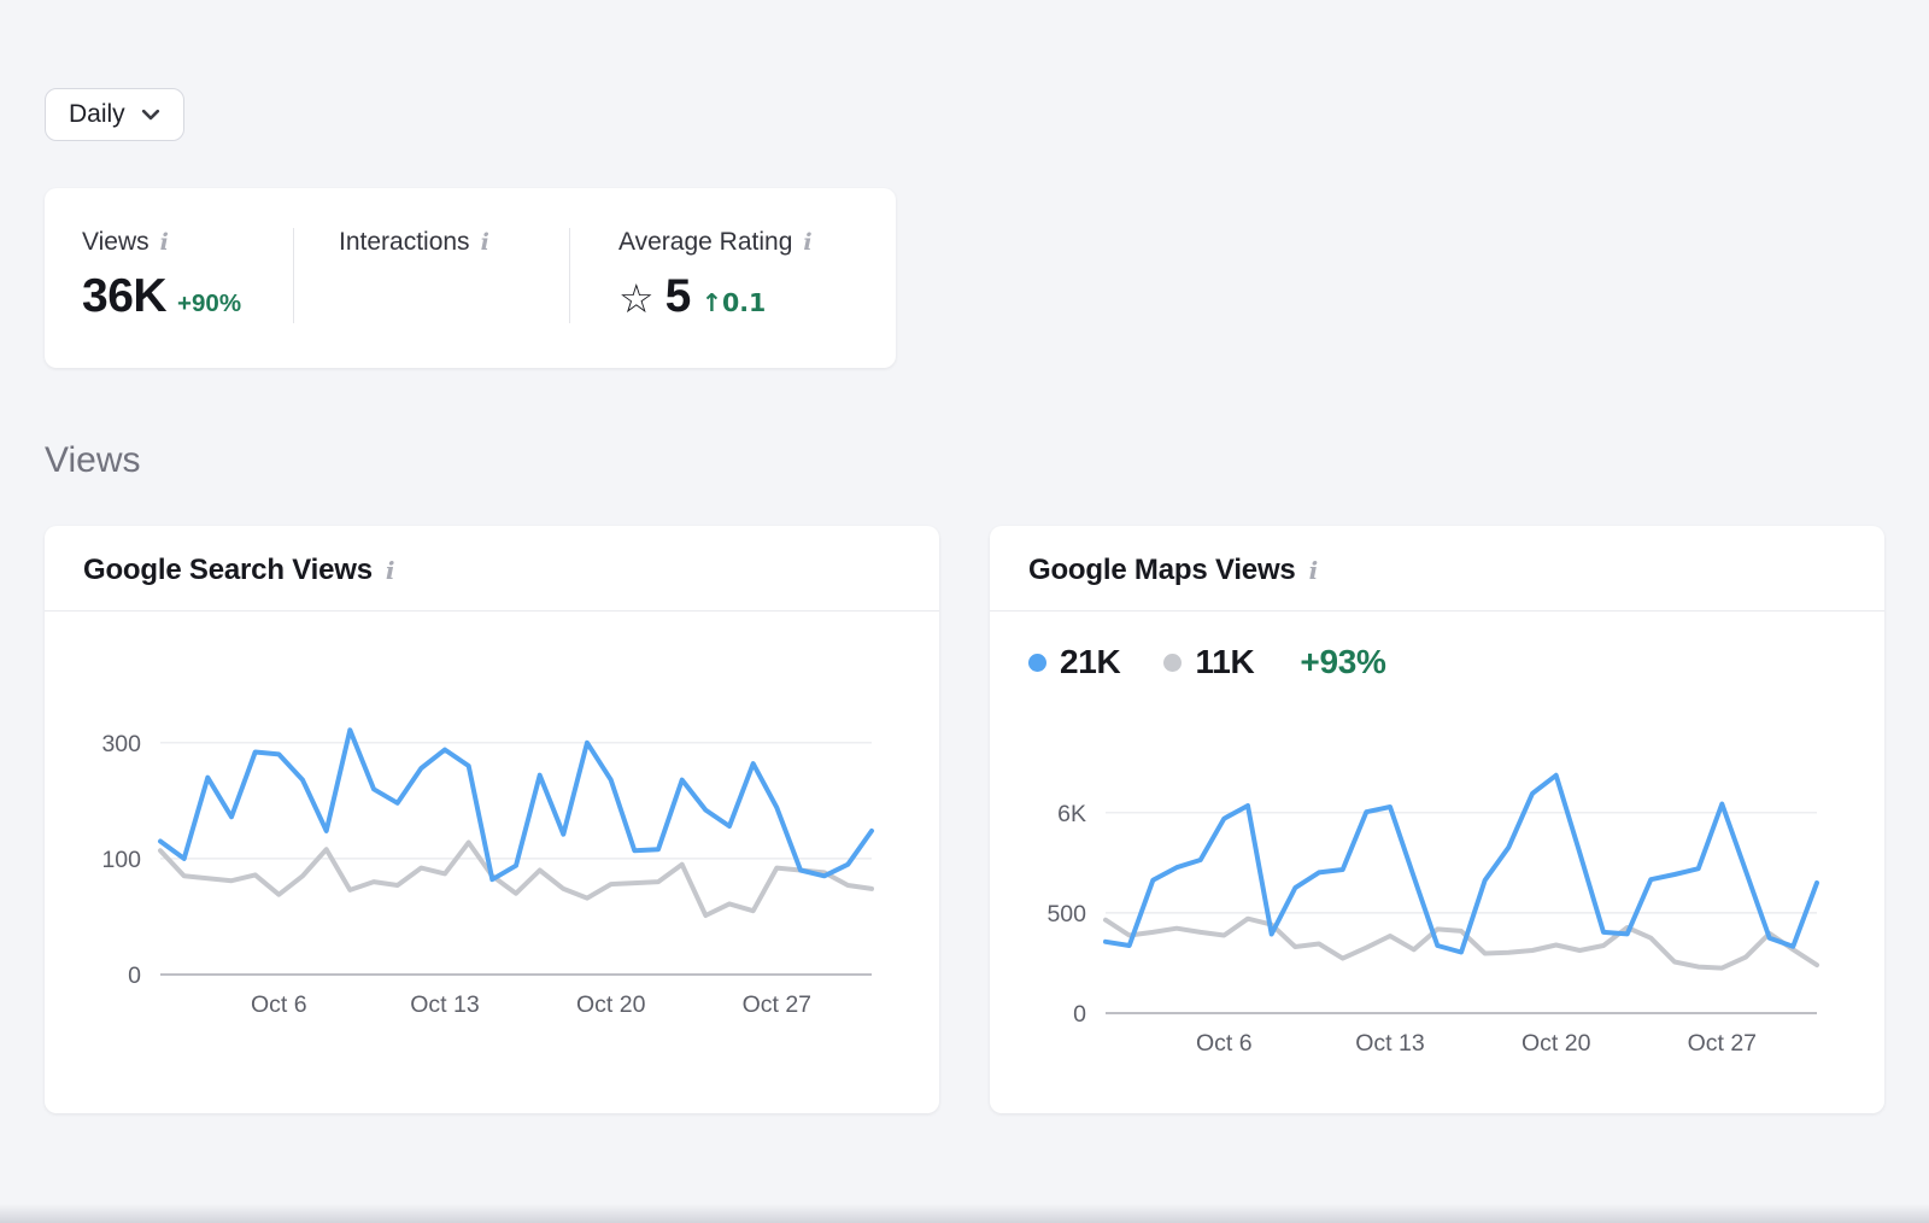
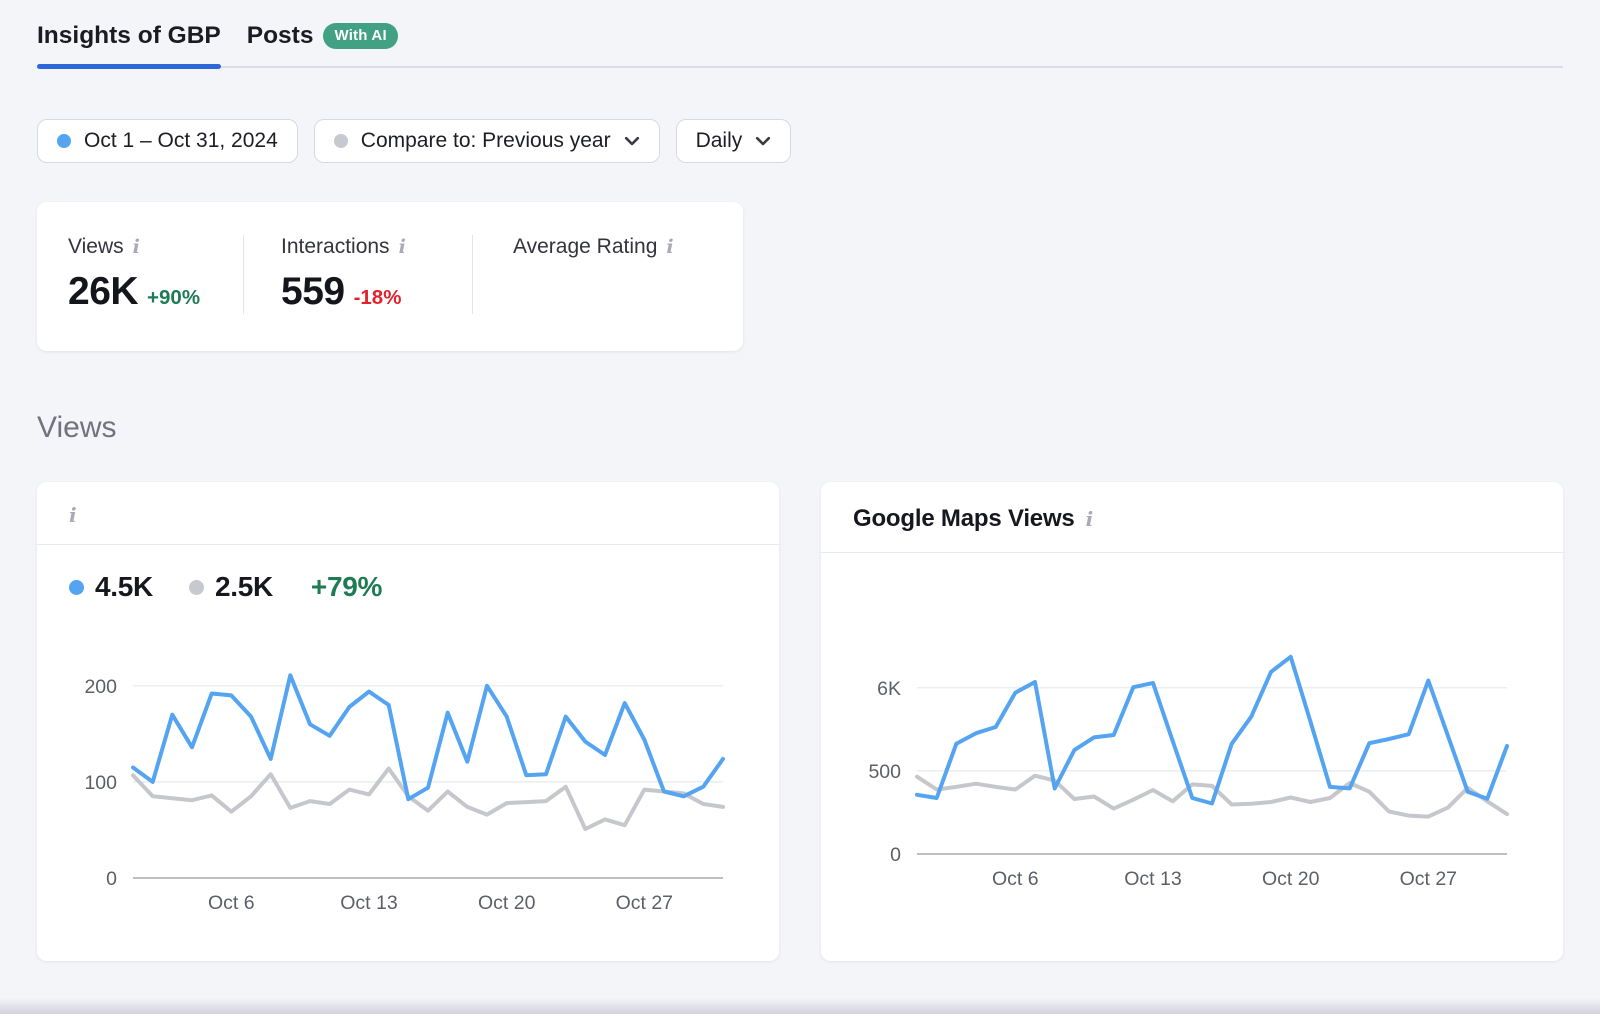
+ Insights of GBP
+ Posts
+ With AI
+ Oct 1 – Oct 31, 2024
+ Compare to: Previous year
  Daily
  Views
  i
- 36K
+ 26K
  +90%
  Interactions
  i
+ 559
+ -18%
  Average Rating
  i
- ☆
- 5
- ↑0.1
  Views
- Google Search Views
  i
+ 4.5K
+ 2.5K
+ +79%
  0
  100
- 300
+ 200
  Oct 6
  Oct 13
  Oct 20
  Oct 27
  Google Maps Views
  i
- 21K
- 11K
- +93%
  0
  500
  6K
  Oct 6
  Oct 13
  Oct 20
  Oct 27
